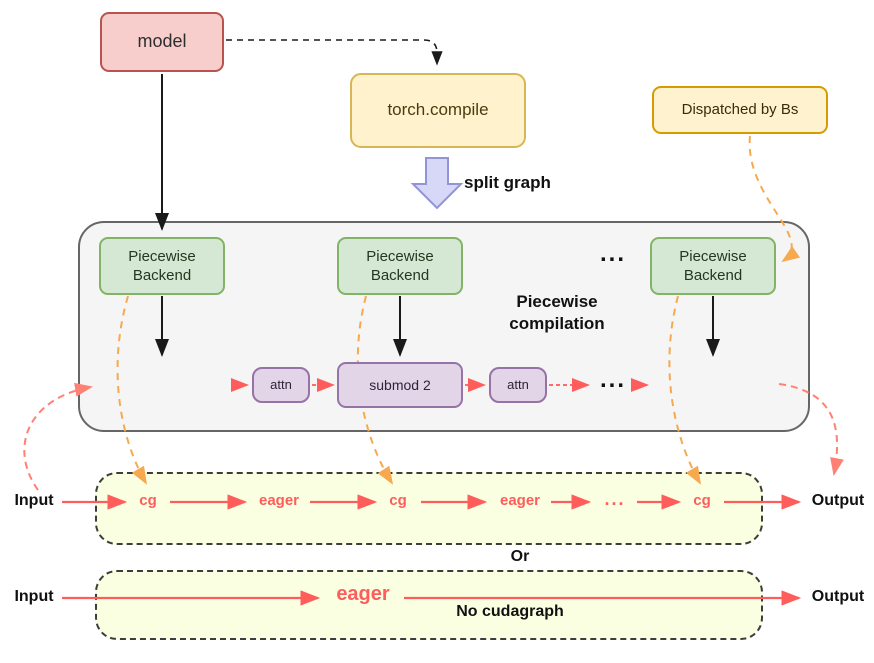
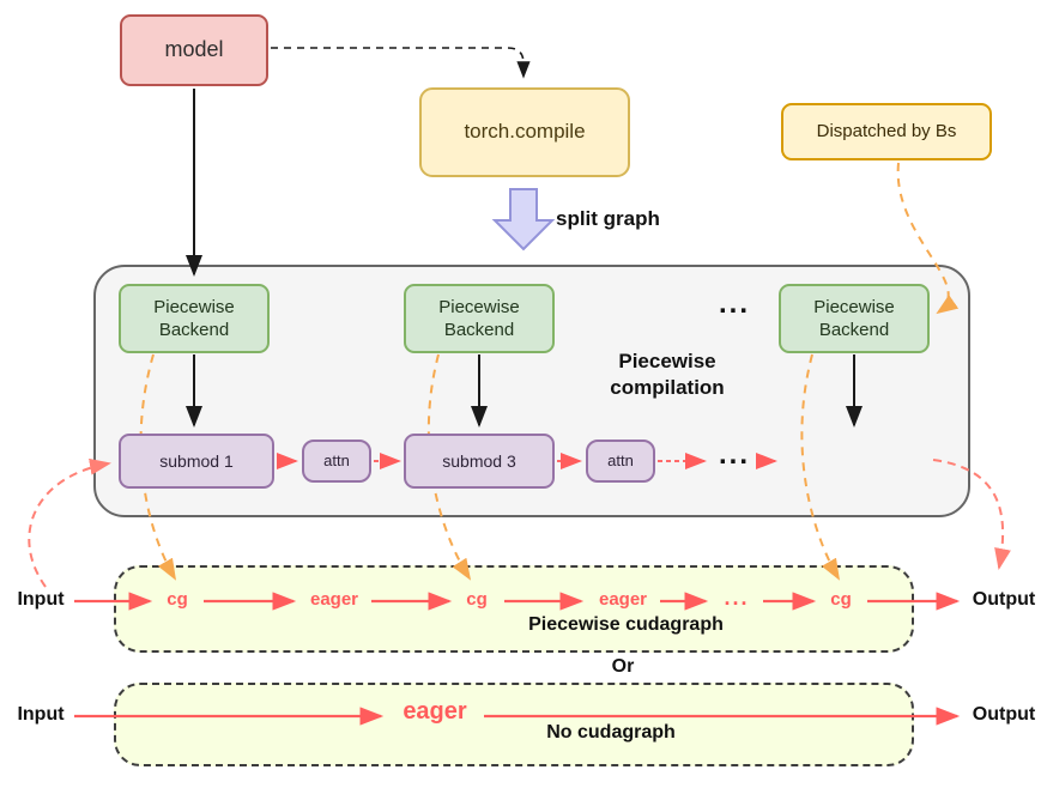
  model
  torch.compile
  Dispatched by Bs
  split graph
  Piecewise Backend
  Piecewise Backend
  Piecewise Backend
  ...
  Piecewise compilation
+ submod 1
  attn
- submod 2
+ submod 3
  attn
  ...
  Input
  Output
  cg
  eager
  cg
  eager
  ...
  cg
+ Piecewise cudagraph
  Or
  Input
  Output
  eager
  No cudagraph
